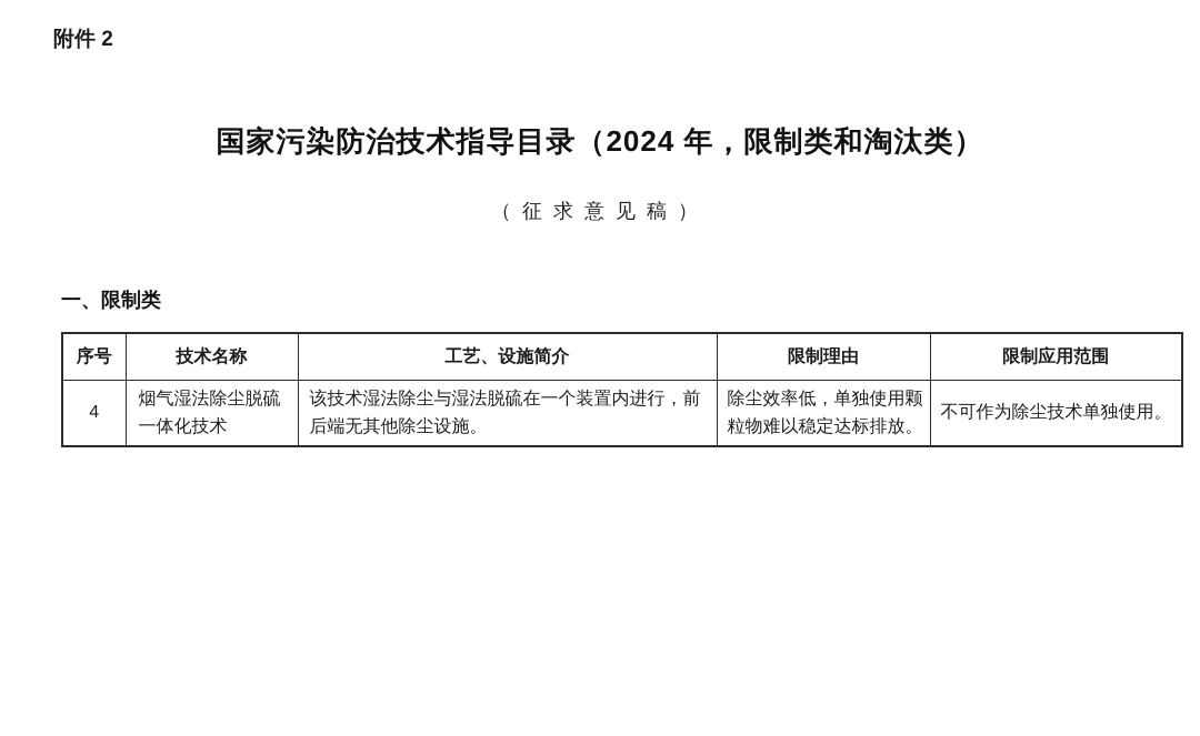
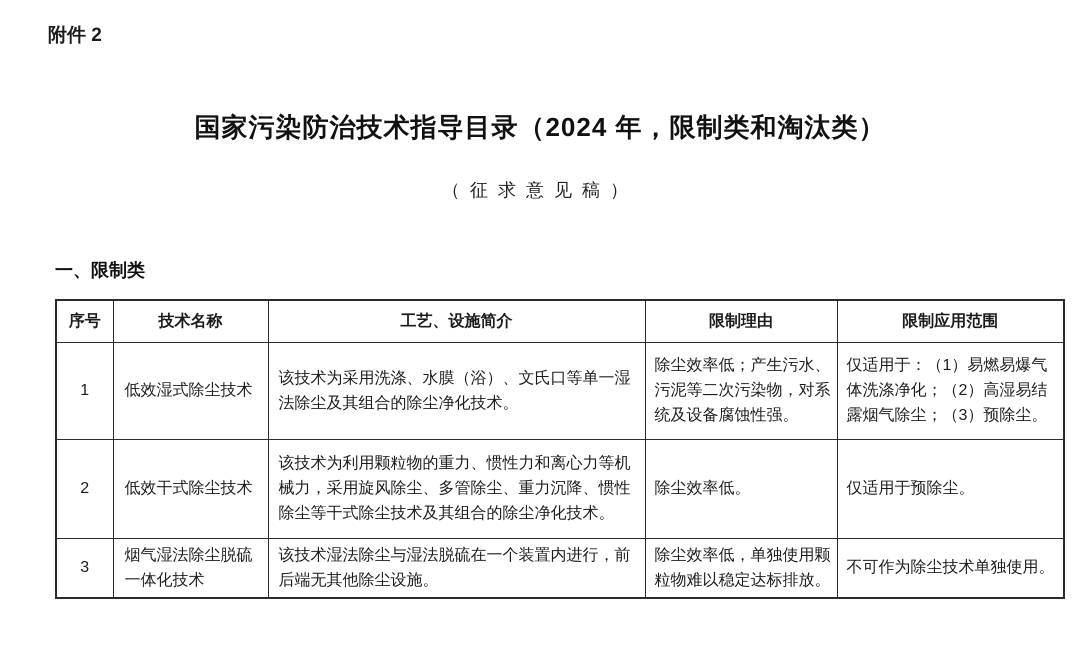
  附件 2
  国家污染防治技术指导目录（2024 年，限制类和淘汰类）
  （征求意见稿）
  一、限制类
  序号	技术名称	工艺、设施简介	限制理由	限制应用范围
+ 1	低效湿式除尘技术	该技术为采用洗涤、水膜（浴）、文氏口等单一湿法除尘及其组合的除尘净化技术。	除尘效率低；产生污水、污泥等二次污染物，对系统及设备腐蚀性强。	仅适用于：（1）易燃易爆气体洗涤净化；（2）高湿易结露烟气除尘；（3）预除尘。
+ 2	低效干式除尘技术	该技术为利用颗粒物的重力、惯性力和离心力等机械力，采用旋风除尘、多管除尘、重力沉降、惯性除尘等干式除尘技术及其组合的除尘净化技术。	除尘效率低。	仅适用于预除尘。
- 4	烟气湿法除尘脱硫一体化技术	该技术湿法除尘与湿法脱硫在一个装置内进行，前后端无其他除尘设施。	除尘效率低，单独使用颗粒物难以稳定达标排放。	不可作为除尘技术单独使用。
+ 3	烟气湿法除尘脱硫一体化技术	该技术湿法除尘与湿法脱硫在一个装置内进行，前后端无其他除尘设施。	除尘效率低，单独使用颗粒物难以稳定达标排放。	不可作为除尘技术单独使用。
